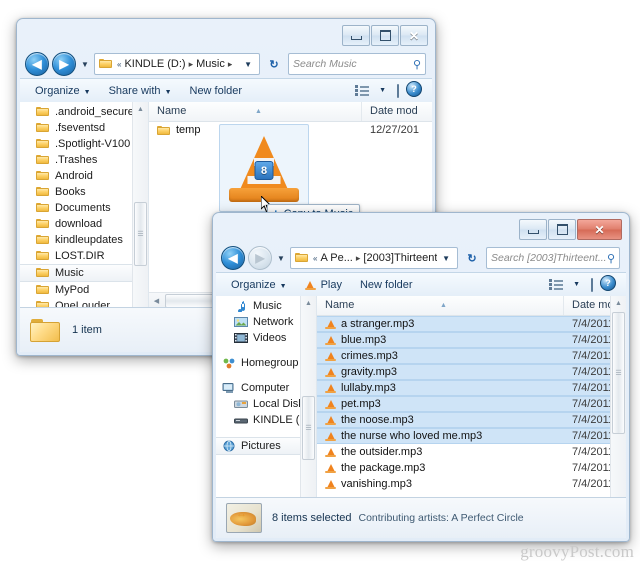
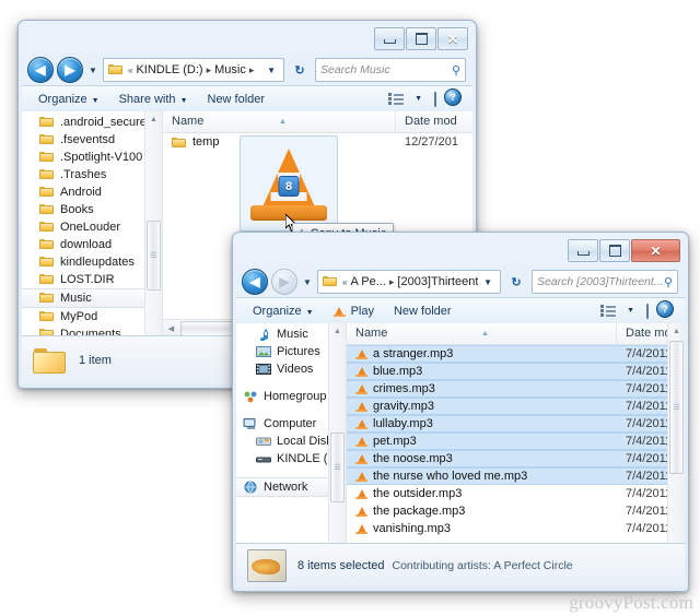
  ✕
  ◀
  ▶
  ▼
  «
  KINDLE (D:)
  ▸
  Music
  ▸
  ▼
  ↻
  Search Music
  ⚲
  Organize
  Share with
  New folder
  ?
  .android_secure
  .fseventsd
  .Spotlight-V100
  .Trashes
  Android
  Books
- Documents
+ OneLouder
  download
  kindleupdates
  LOST.DIR
  Music
  MyPod
- OneLouder
+ Documents
  Name
  Date mod
  temp
  12/27/201
  1 item
  8
  ✕
  ◀
  ▶
  ▼
  «
  A Pe...
  ▸
  [2003]Thirteent
  ▼
  ↻
  Search [2003]Thirteent...
  ⚲
  Organize
  Play
  New folder
  ?
  Music
- Network
+ Pictures
  Videos
  Homegroup
  Computer
  KINDLE (
- Pictures
+ Network
  Name
  Date m
  a stranger.mp3
  7/4/201
  blue.mp3
  7/4/201
  crimes.mp3
  7/4/201
  gravity.mp3
  7/4/201
  lullaby.mp3
  7/4/201
  pet.mp3
  7/4/201
  the noose.mp3
  7/4/201
  the nurse who loved me.mp3
  7/4/201
  the outsider.mp3
  7/4/201
  the package.mp3
  7/4/201
  vanishing.mp3
  7/4/201
  ↔
  8 items selected
  Contributing artists: A Perfect Circle
  groovyPost.com
